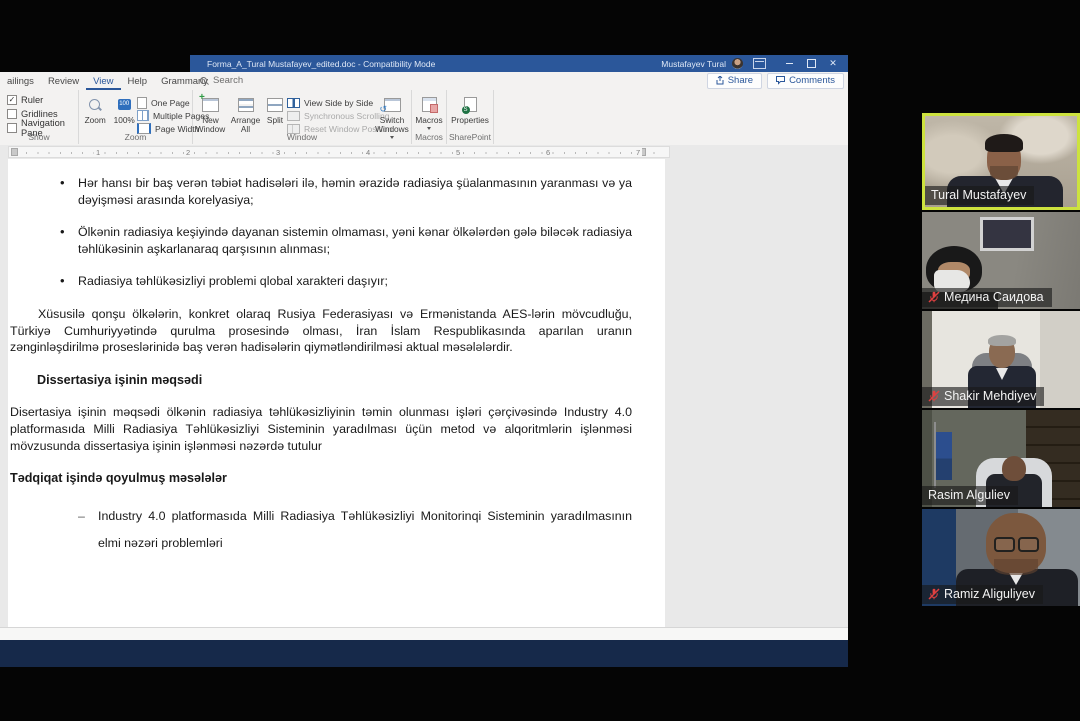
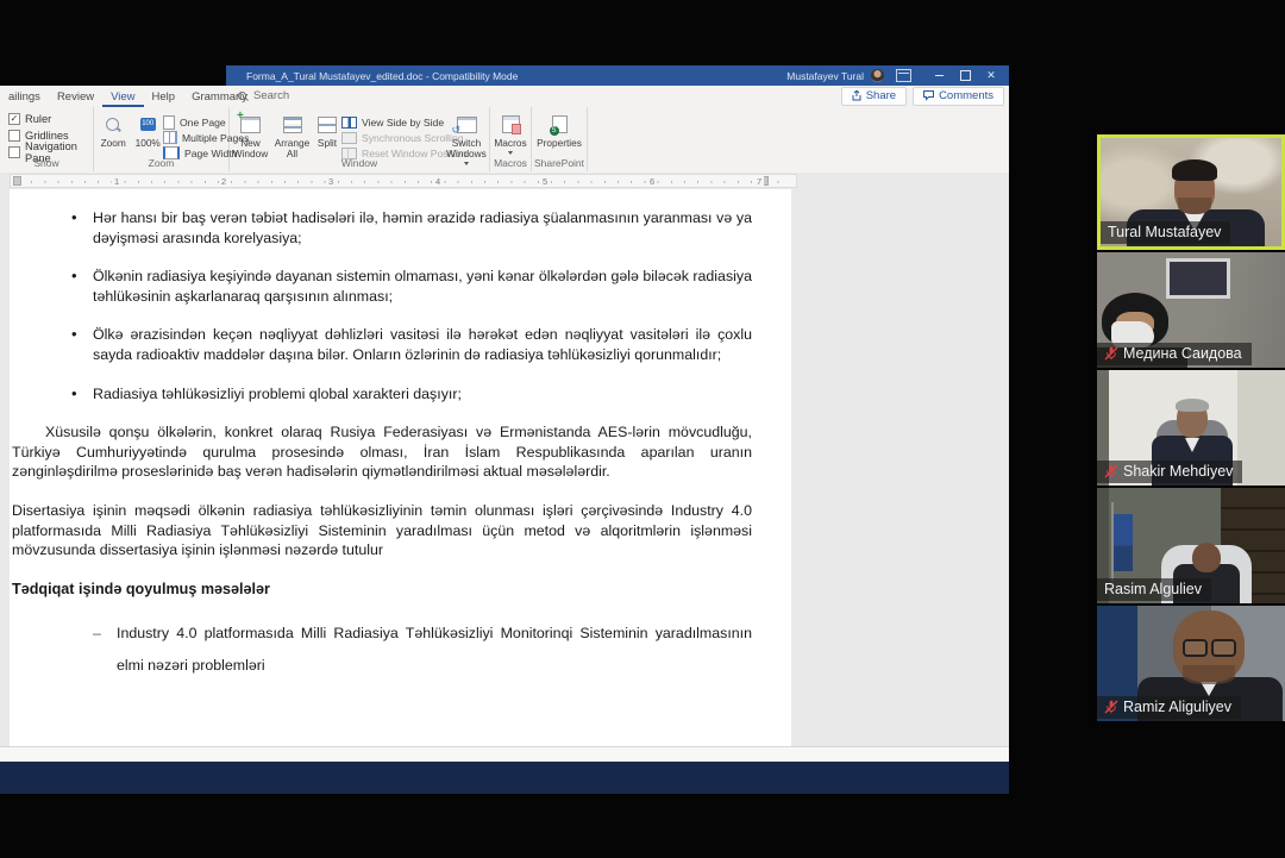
  Forma_A_Tural Mustafayev_edited.doc - Compatibility Mode
  Mustafayev Tural
  ✕
  ailings
  Review
  View
  Help
  Search
  Share
  Comments
  ✓
  Ruler
  Gridlines
  Navigation Pane
  Show
  Zoom
  100%
  One Page
  Multiple Pages
  Page Width
  Zoom
  New Window
  Arrange All
  Split
  View Side by Side
  Synchronous Scrolling
  Reset Window Position
  Switch Windows
  Window
  Macros
  Macros
  Properties
  SharePoint
  1
  2
  3
  4
  5
  6
  7
  Hər hansı bir baş verən təbiət hadisələri ilə, həmin ərazidə radiasiya şüalanmasının yaranması və ya dəyişməsi arasında korelyasiya;
  Ölkənin radiasiya keşiyində dayanan sistemin olmaması, yəni kənar ölkələrdən gələ biləcək radiasiya təhlükəsinin aşkarlanaraq qarşısının alınması;
+ Ölkə ərazisindən keçən nəqliyyat dəhlizləri vasitəsi ilə hərəkət edən nəqliyyat vasitələri ilə çoxlu sayda radioaktiv maddələr daşına bilər. Onların özlərinin də radiasiya təhlükəsizliyi qorunmalıdır;
  Radiasiya təhlükəsizliyi problemi qlobal xarakteri daşıyır;
  Xüsusilə qonşu ölkələrin, konkret olaraq Rusiya Federasiyası və Ermənistanda AES-lərin mövcudluğu, Türkiyə Cumhuriyyətində qurulma prosesində olması, İran İslam Respublikasında aparılan uranın zənginləşdirilmə proseslərinidə baş verən hadisələrin qiymətləndirilməsi aktual məsələlərdir.
- Dissertasiya işinin məqsədi
  Disertasiya işinin məqsədi ölkənin radiasiya təhlükəsizliyinin təmin olunması işləri çərçivəsində Industry 4.0 platformasıda Milli Radiasiya Təhlükəsizliyi Sisteminin yaradılması üçün metod və alqoritmlərin işlənməsi mövzusunda dissertasiya işinin işlənməsi nəzərdə tutulur
  Tədqiqat işində qoyulmuş məsələlər
  Industry 4.0 platformasıda Milli Radiasiya Təhlükəsizliyi Monitorinqi Sisteminin yaradılmasının elmi nəzəri problemləri
  Tural Mustafayev
  Медина Саидова
  Shakir Mehdiyev
  Rasim Alguliev
  Ramiz Aliguliyev
